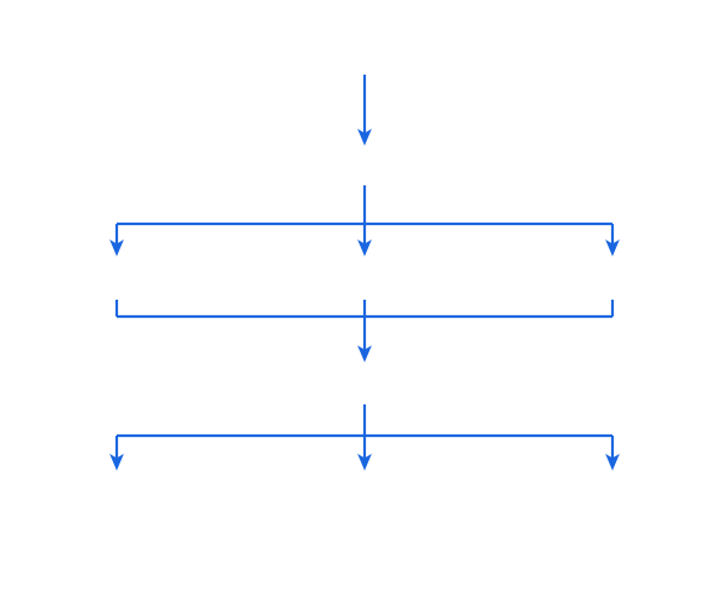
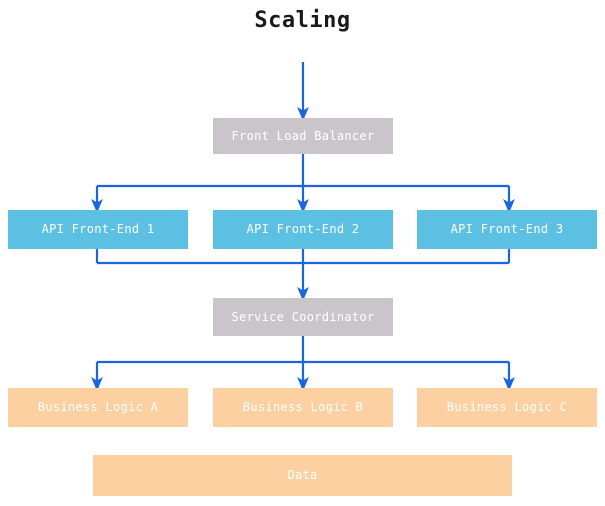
+ Scaling
+ Front Load Balancer
+ API Front-End 1
+ API Front-End 2
+ API Front-End 3
+ Service Coordinator
+ Business Logic A
+ Business Logic B
+ Business Logic C
+ Data
